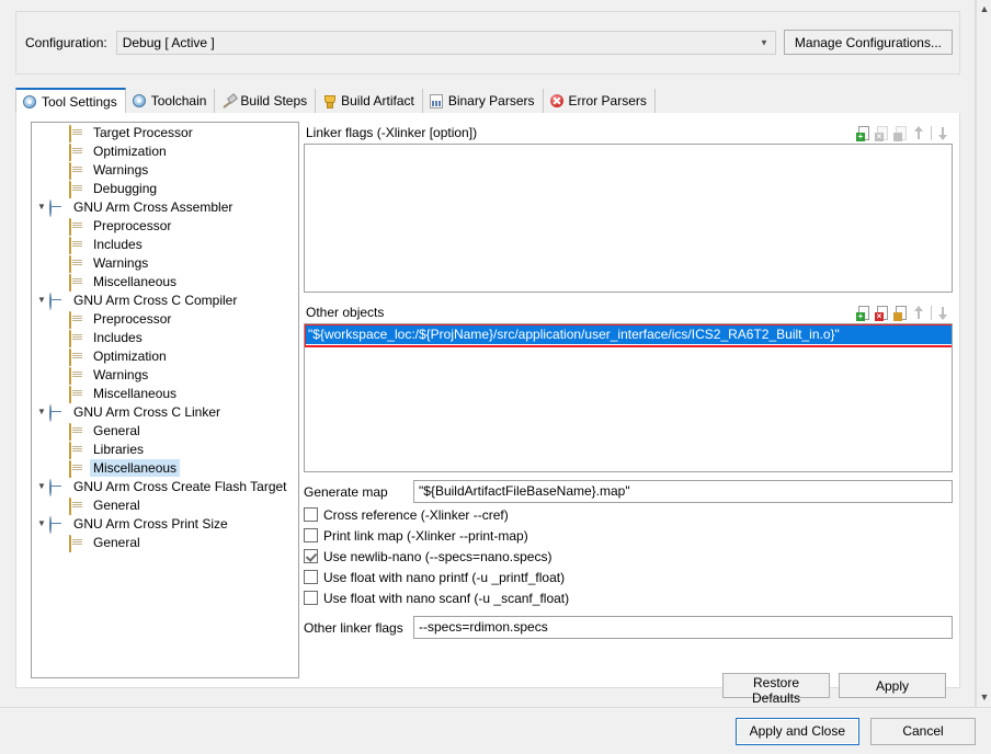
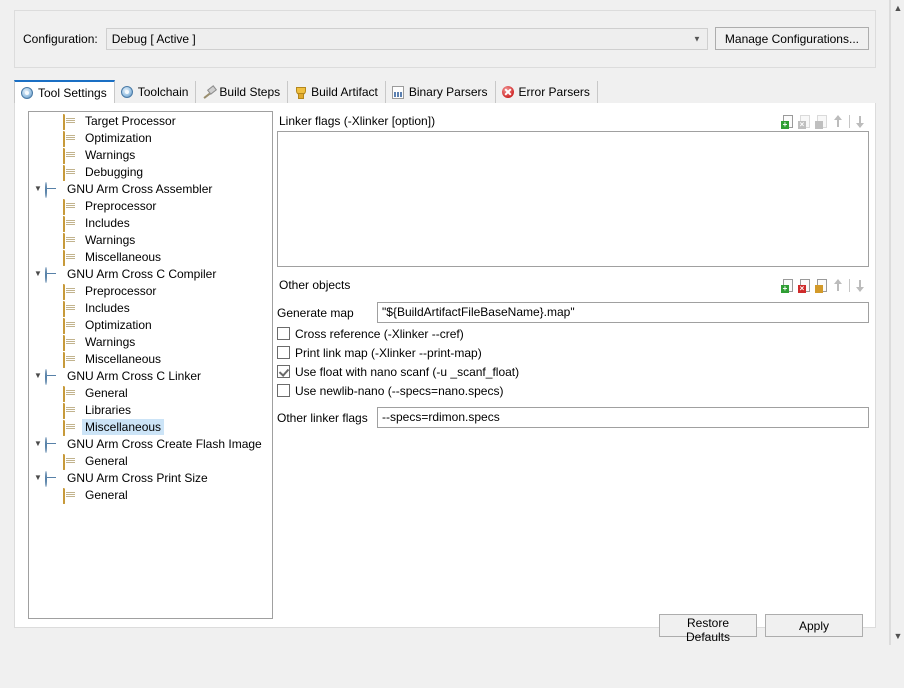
  Configuration:
  Debug [ Active ]
  ▼
  Manage Configurations...
  Tool Settings
  Toolchain
  Build Steps
  Build Artifact
  Binary Parsers
  Error Parsers
  Target Processor
  Optimization
  Warnings
  Debugging
  ▼
  GNU Arm Cross Assembler
  Preprocessor
  Includes
  Warnings
  Miscellaneous
  ▼
  GNU Arm Cross C Compiler
  Preprocessor
  Includes
  Optimization
  Warnings
  Miscellaneous
  ▼
  GNU Arm Cross C Linker
  General
  Libraries
  Miscellaneous
  ▼
- GNU Arm Cross Create Flash Target
+ GNU Arm Cross Create Flash Image
  General
  ▼
  GNU Arm Cross Print Size
  General
  Linker flags (-Xlinker [option])
  +
  ×
  Other objects
  +
  ×
- "${workspace_loc:/${ProjName}/src/application/user_interface/ics/ICS2_RA6T2_Built_in.o}"
  Generate map
  "${BuildArtifactFileBaseName}.map"
  Cross reference (-Xlinker --cref)
  Print link map (-Xlinker --print-map)
- Use newlib-nano (--specs=nano.specs)
+ Use float with nano scanf (-u _scanf_float)
- Use float with nano printf (-u _printf_float)
- Use float with nano scanf (-u _scanf_float)
+ Use newlib-nano (--specs=nano.specs)
  Other linker flags
  --specs=rdimon.specs
  Restore Defaults
  Apply
  ▲
  ▼
- Apply and Close
- Cancel
